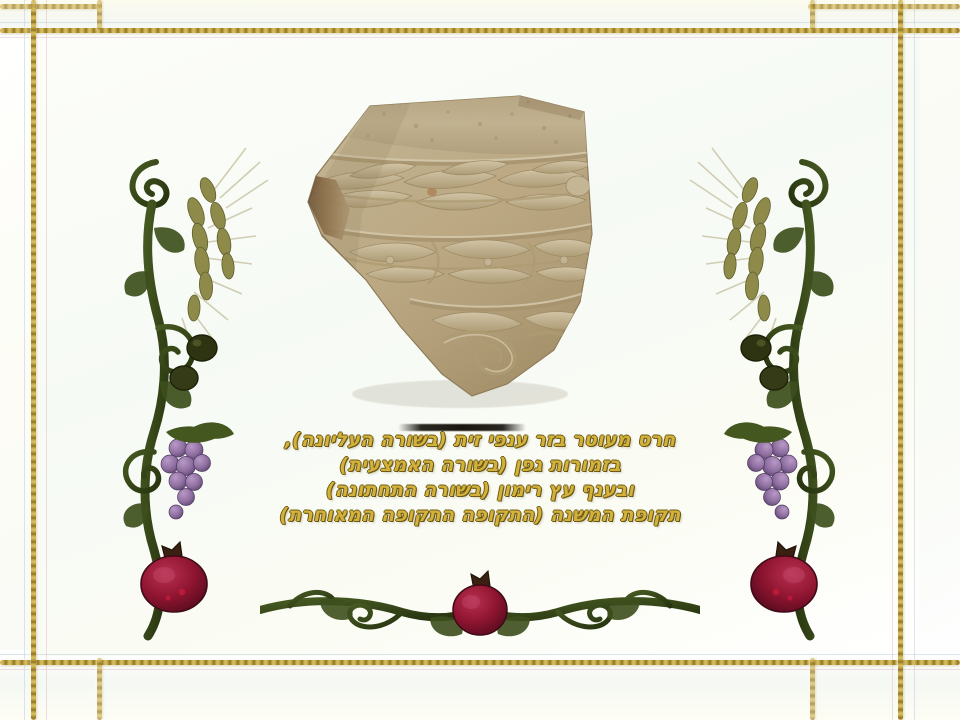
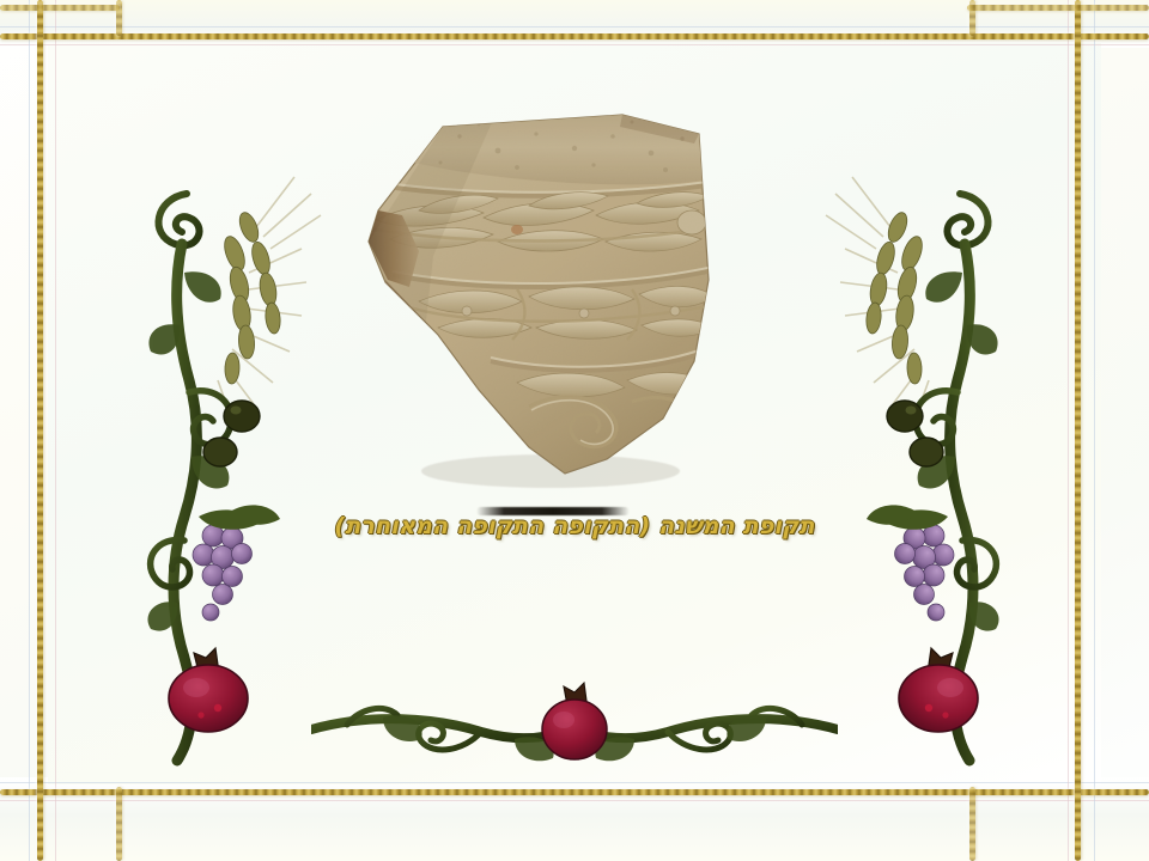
- חרס מעוטר בזר ענפי זית (בשורה העליונה),
- בזמורות גפן (בשורה האמצעית)
- ובענף עץ רימון (בשורה התחתונה)
  תקופת המשנה (התקופה התקופה המאוחרת)
